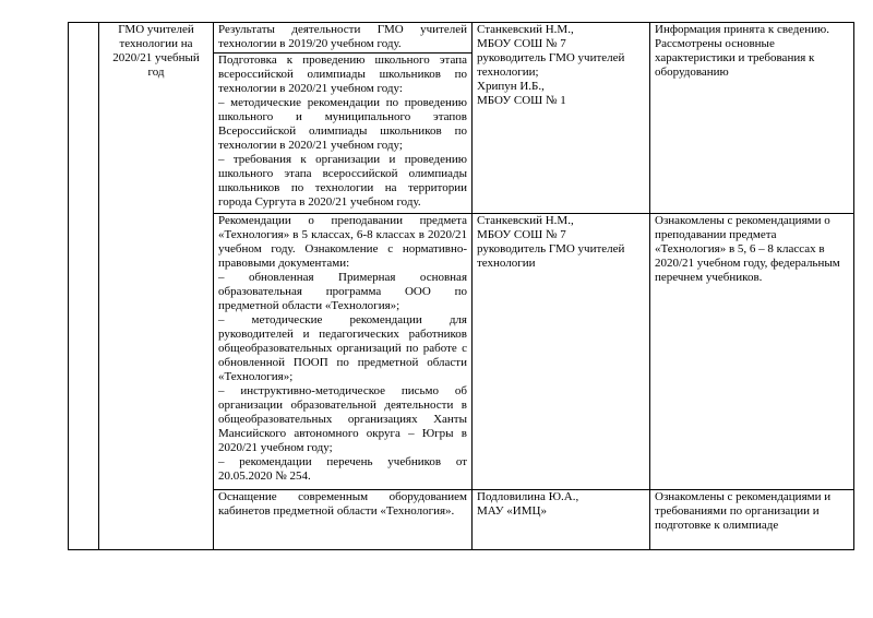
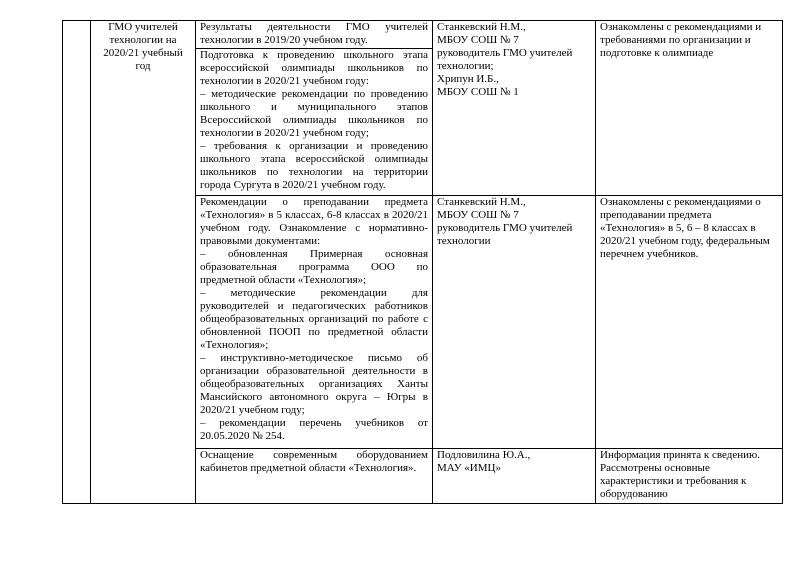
- 	ГМО учителей технологии на 2020/21 учебный год	Результаты деятельности ГМО учителей технологии в 2019/20 учебном году.	Станкевский Н.М., МБОУ СОШ № 7 руководитель ГМО учителей технологии; Хрипун И.Б., МБОУ СОШ № 1	Информация принята к сведению. Рассмотрены основные характеристики и требования к оборудованию
+ 	ГМО учителей технологии на 2020/21 учебный год	Результаты деятельности ГМО учителей технологии в 2019/20 учебном году.	Станкевский Н.М., МБОУ СОШ № 7 руководитель ГМО учителей технологии; Хрипун И.Б., МБОУ СОШ № 1	Ознакомлены с рекомендациями и требованиями по организации и подготовке к олимпиаде
  Подготовка к проведению школьного этапа всероссийской олимпиады школьников по технологии в 2020/21 учебном году: – методические рекомендации по проведению школьного и муниципального этапов Всероссийской олимпиады школьников по технологии в 2020/21 учебном году; – требования к организации и проведению школьного этапа всероссийской олимпиады школьников по технологии на территории города Сургута в 2020/21 учебном году.
  Рекомендации о преподавании предмета «Технология» в 5 классах, 6-8 классах в 2020/21 учебном году. Ознакомление с нормативно-правовыми документами: – обновленная Примерная основная образовательная программа ООО по предметной области «Технология»; – методические рекомендации для руководителей и педагогических работников общеобразовательных организаций по работе с обновленной ПООП по предметной области «Технология»; – инструктивно-методическое письмо об организации образовательной деятельности в общеобразовательных организациях Ханты Мансийского автономного округа – Югры в 2020/21 учебном году; – рекомендации перечень учебников от 20.05.2020 № 254.	Станкевский Н.М., МБОУ СОШ № 7 руководитель ГМО учителей технологии	Ознакомлены с рекомендациями о преподавании предмета «Технология» в 5, 6 – 8 классах в 2020/21 учебном году, федеральным перечнем учебников.
- Оснащение современным оборудованием кабинетов предметной области «Технология».	Подловилина Ю.А., МАУ «ИМЦ»	Ознакомлены с рекомендациями и требованиями по организации и подготовке к олимпиаде
+ Оснащение современным оборудованием кабинетов предметной области «Технология».	Подловилина Ю.А., МАУ «ИМЦ»	Информация принята к сведению. Рассмотрены основные характеристики и требования к оборудованию
